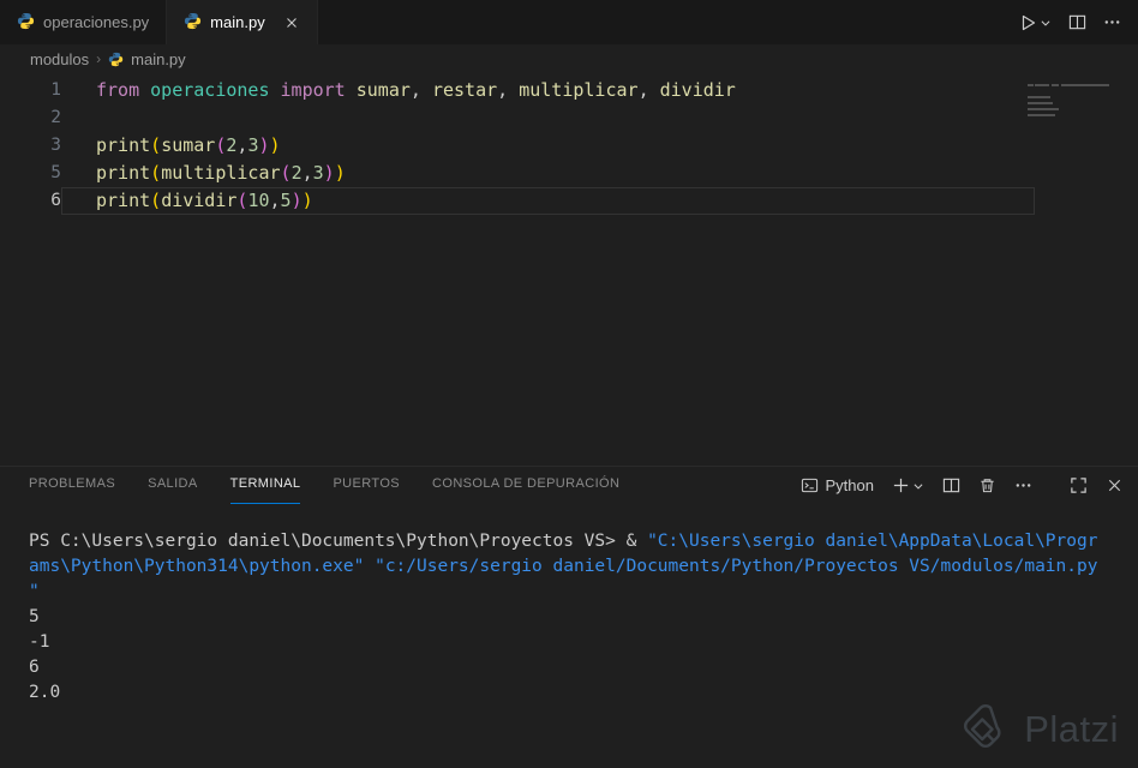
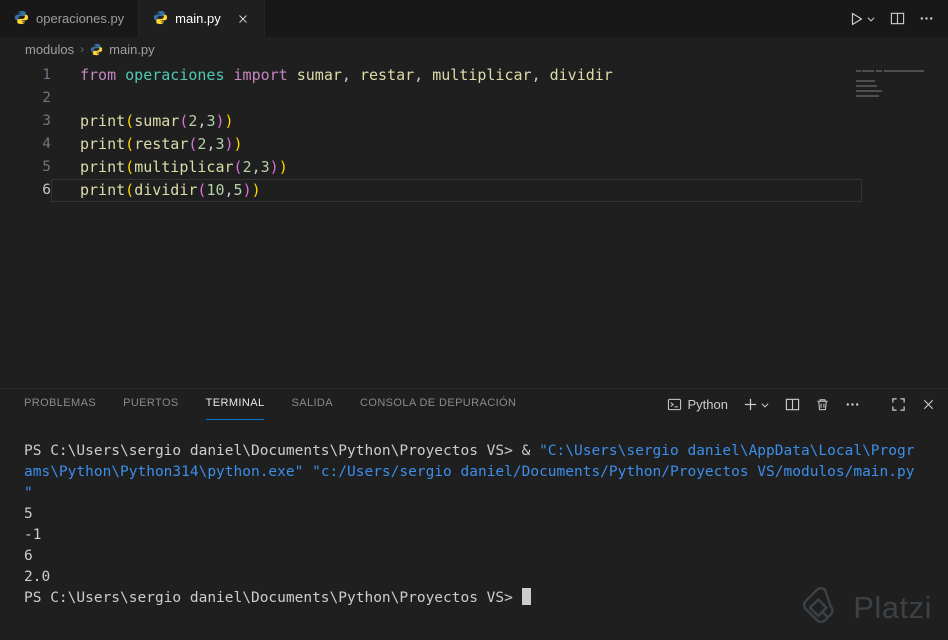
  operaciones.py
  main.py
  modulos
  ›
  main.py
  1
  from operaciones import sumar, restar, multiplicar, dividir
  2
  3
  print(sumar(2,3))
+ 4
+ print(restar(2,3))
  5
  print(multiplicar(2,3))
  6
  print(dividir(10,5))
  PROBLEMAS
- SALIDA
+ PUERTOS
  TERMINAL
- PUERTOS
+ SALIDA
  CONSOLA DE DEPURACIÓN
  Python
  PS C:\Users\sergio daniel\Documents\Python\Proyectos VS> & "C:\Users\sergio daniel\AppData\Local\Progr
  ams\Python\Python314\python.exe" "c:/Users/sergio daniel/Documents/Python/Proyectos VS/modulos/main.py
  "
  5
  -1
  6
  2.0
+ PS C:\Users\sergio daniel\Documents\Python\Proyectos VS>
  Platzi
